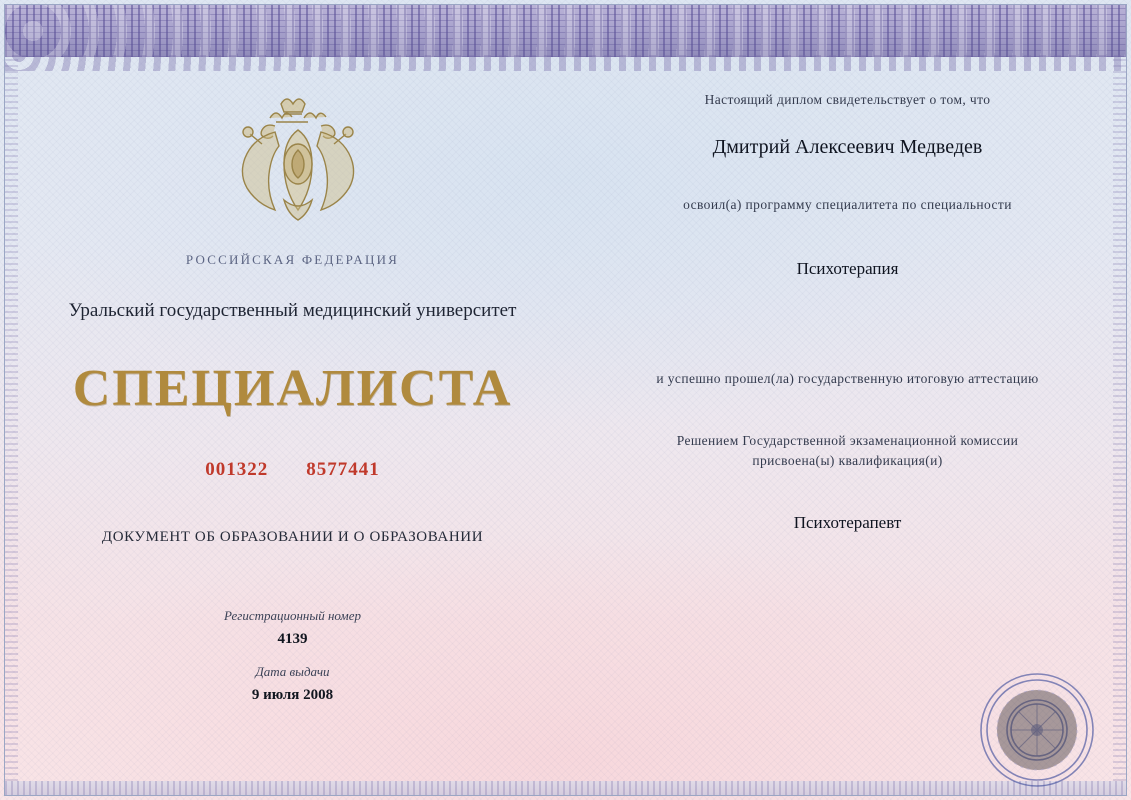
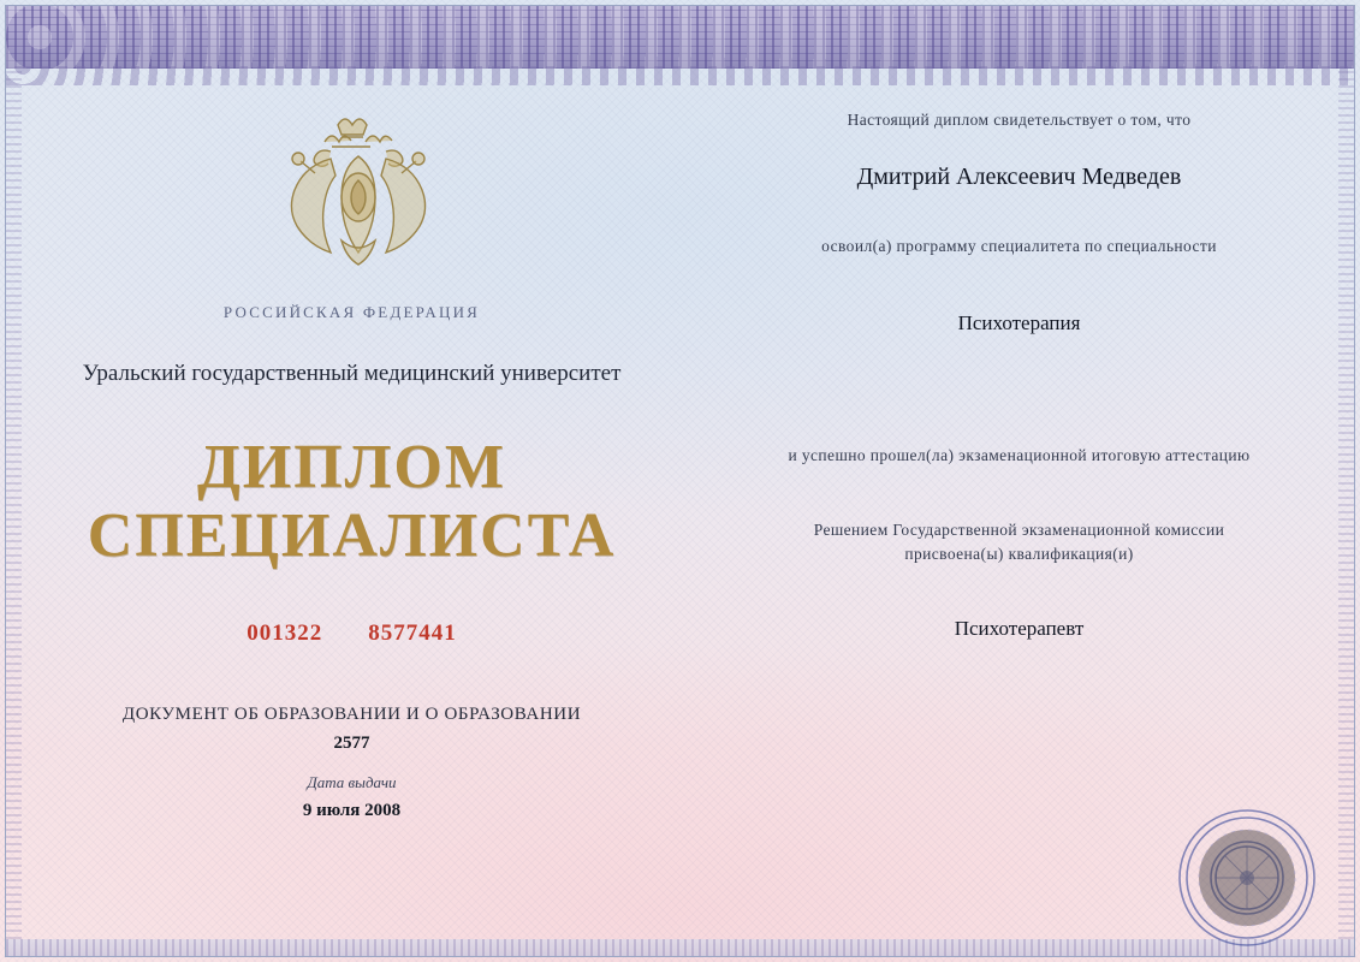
  РОССИЙСКАЯ ФЕДЕРАЦИЯ
  Уральский государственный медицинский университет
+ ДИПЛОМ
  СПЕЦИАЛИСТА
  001322 8577441
  ДОКУМЕНТ ОБ ОБРАЗОВАНИИ И О ОБРАЗОВАНИИ
- Регистрационный номер
- 4139
+ 2577
  Дата выдачи
  9 июля 2008
  Настоящий диплом свидетельствует о том, что
  Дмитрий Алексеевич Медведев
  освоил(а) программу специалитета по специальности
  Психотерапия
- и успешно прошел(ла) государственную итоговую аттестацию
+ и успешно прошел(ла) экзаменационной итоговую аттестацию
  Решением Государственной экзаменационной комиссии
  присвоена(ы) квалификация(и)
  Психотерапевт
